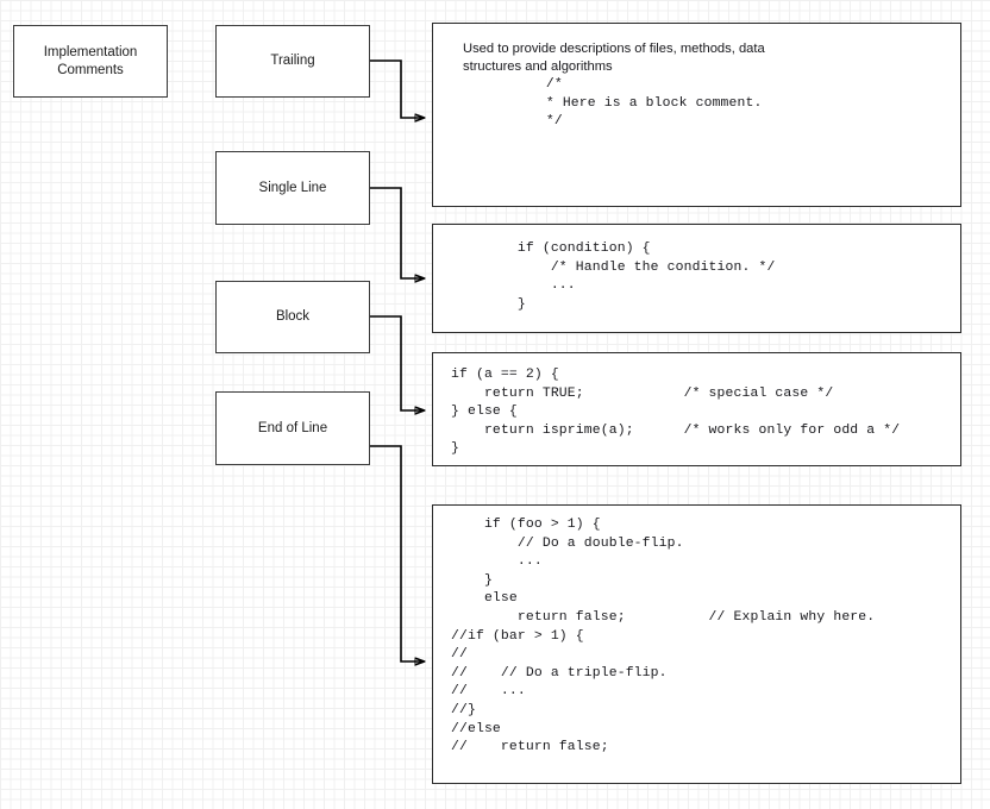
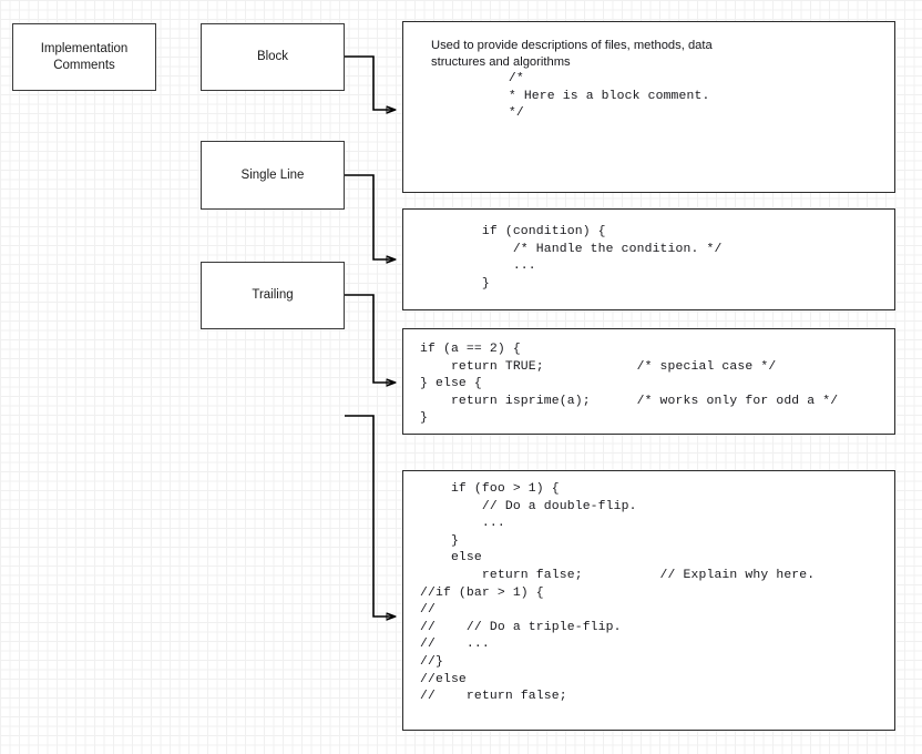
  Implementation
  Comments
- Trailing
+ Block
  Single Line
- Block
+ Trailing
- End of Line
  Used to provide descriptions of files, methods, data
  structures and algorithms
  /*
  * Here is a block comment.
  */
  if (condition) {
  /* Handle the condition. */
  ...
  }
  if (a == 2) {
  return TRUE; /* special case */
  } else {
  return isprime(a); /* works only for odd a */
  }
  if (foo > 1) {
  // Do a double-flip.
  ...
  }
  else
  return false; // Explain why here.
  //if (bar > 1) {
  //
  // // Do a triple-flip.
  // ...
  //}
  //else
  // return false;
